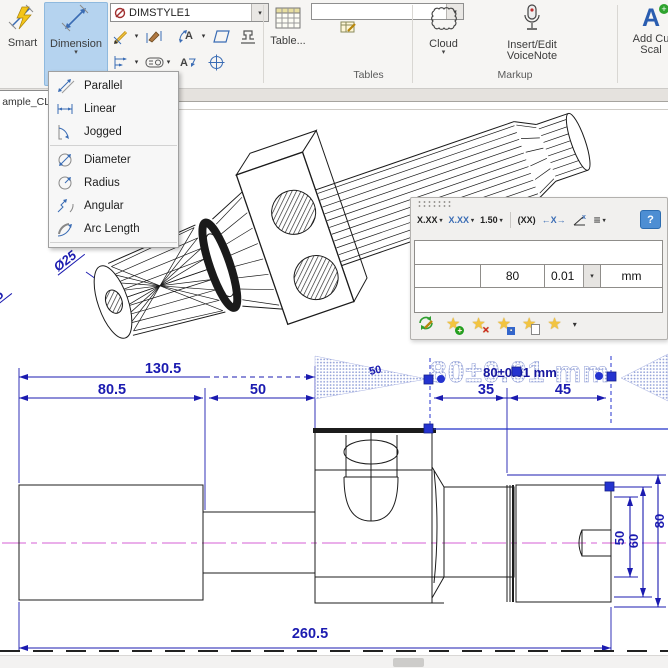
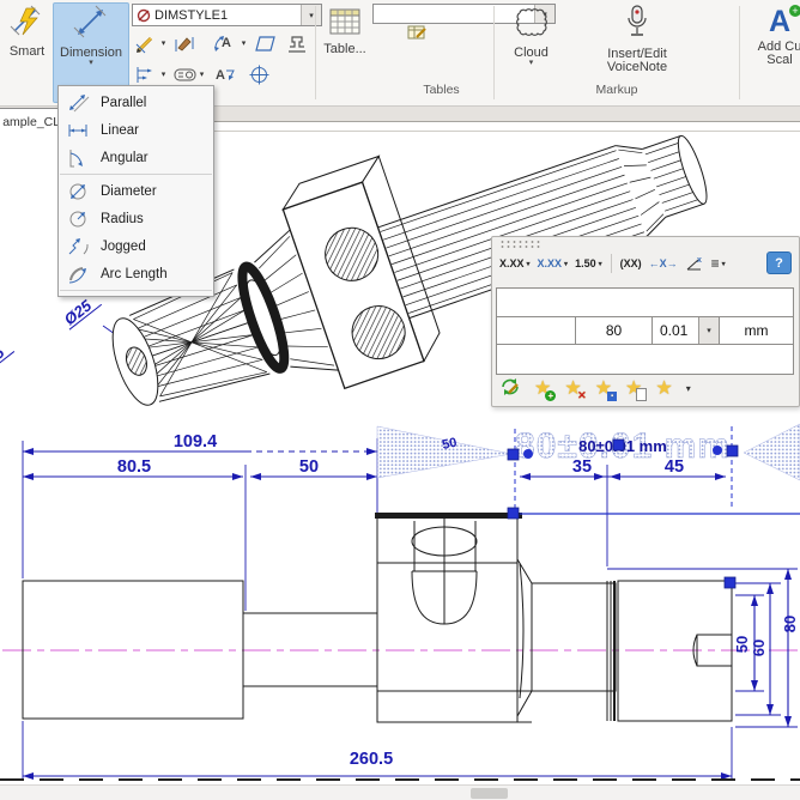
- 130.5
+ 109.4
  80.5
  50
  35
  45
  260.5
  80±0.1 mm
  80±01 mm
  Smart
  Dimension
  DIMSTYLE1
  A
  A
  Table...
  Tables
  Cloud
  Insert/Edit
  VoiceNote
  Markup
  A
  +
  Add Cu
  Scal
  ample_C
  Parallel
  Linear
- Jogged
+ Angular
  Diameter
  Radius
- Angular
+ Jogged
  Arc Length
  X.XX
  X.XX
  1.50
  (XX)
  ←X→
  ≡
  ?
  80
  0.01
  mm
  ★
  +
  ★
  ✕
  ★
  ★
  ★
  ▾
